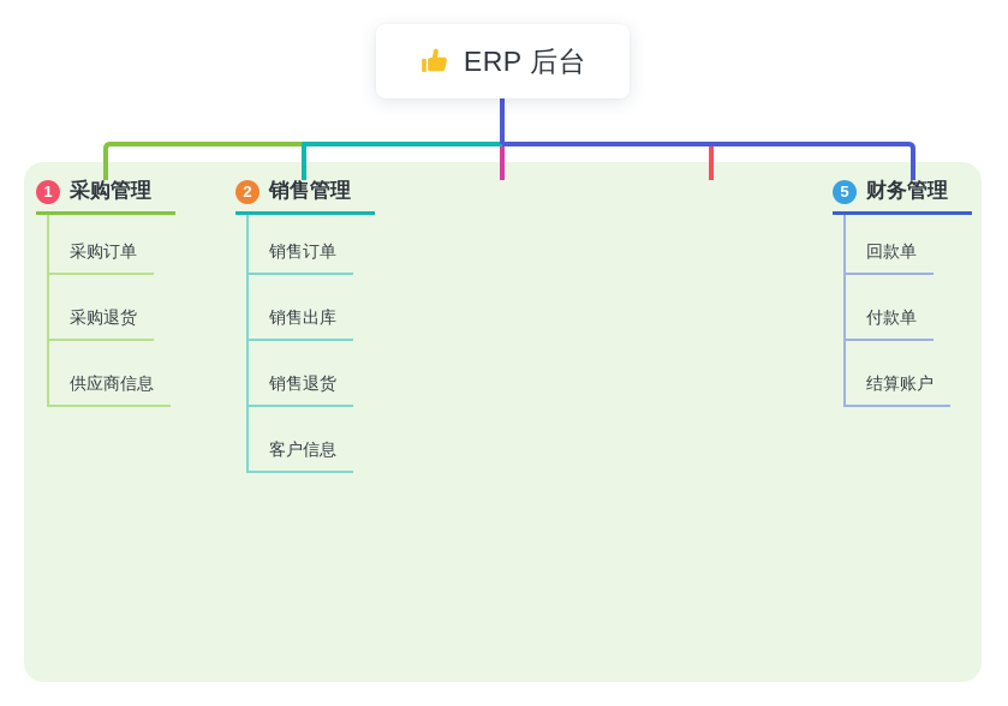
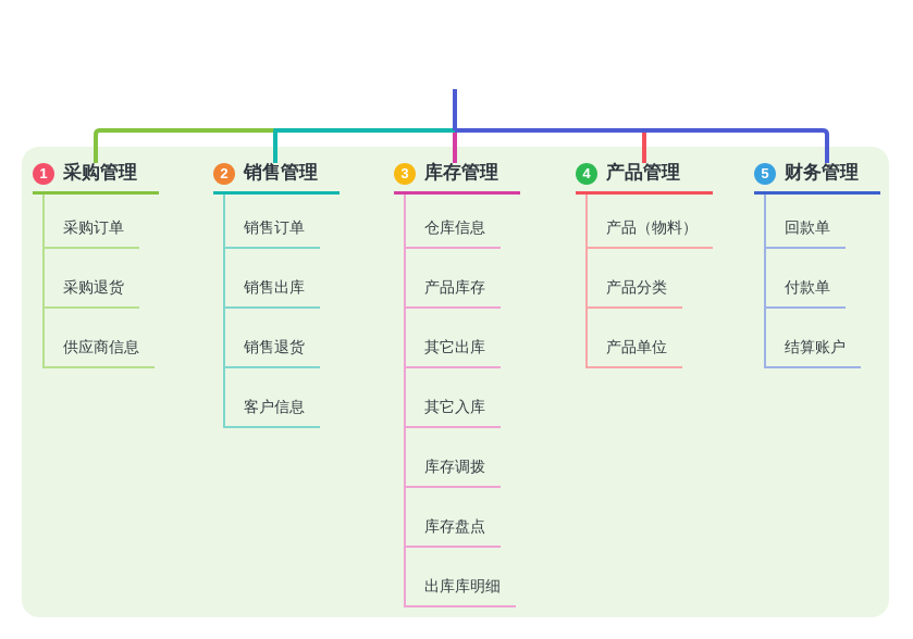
- ERP 后台
  1
  采购管理
  采购订单
  采购退货
  供应商信息
  2
  销售管理
  销售订单
  销售出库
  销售退货
  客户信息
+ 3
+ 库存管理
+ 仓库信息
+ 产品库存
+ 其它出库
+ 其它入库
+ 库存调拨
+ 库存盘点
+ 出库库明细
+ 4
+ 产品管理
+ 产品（物料）
+ 产品分类
+ 产品单位
  5
  财务管理
  回款单
  付款单
  结算账户
